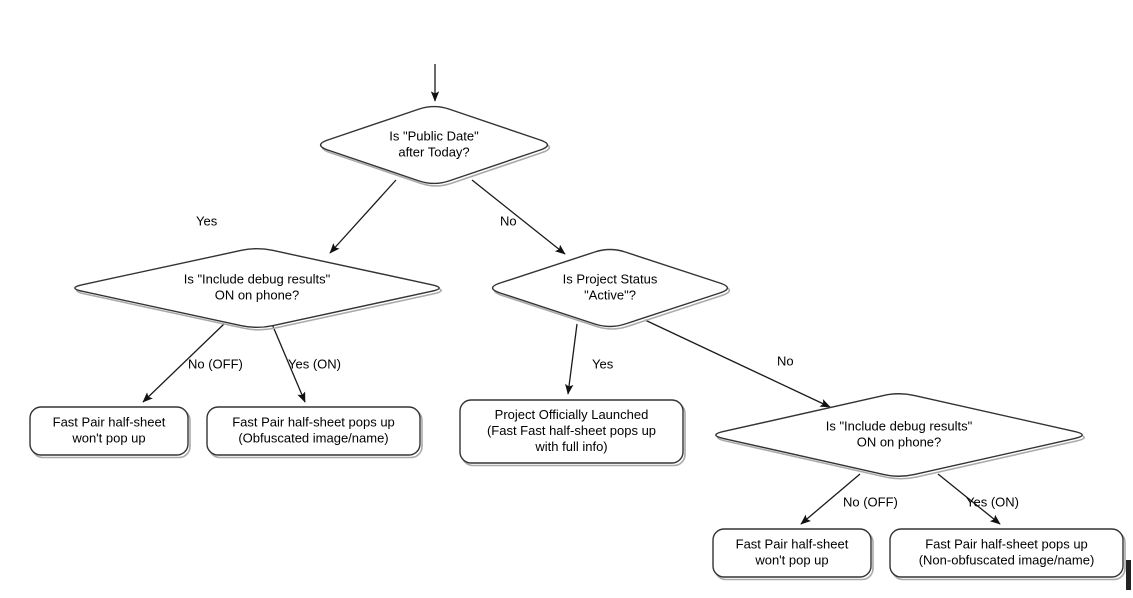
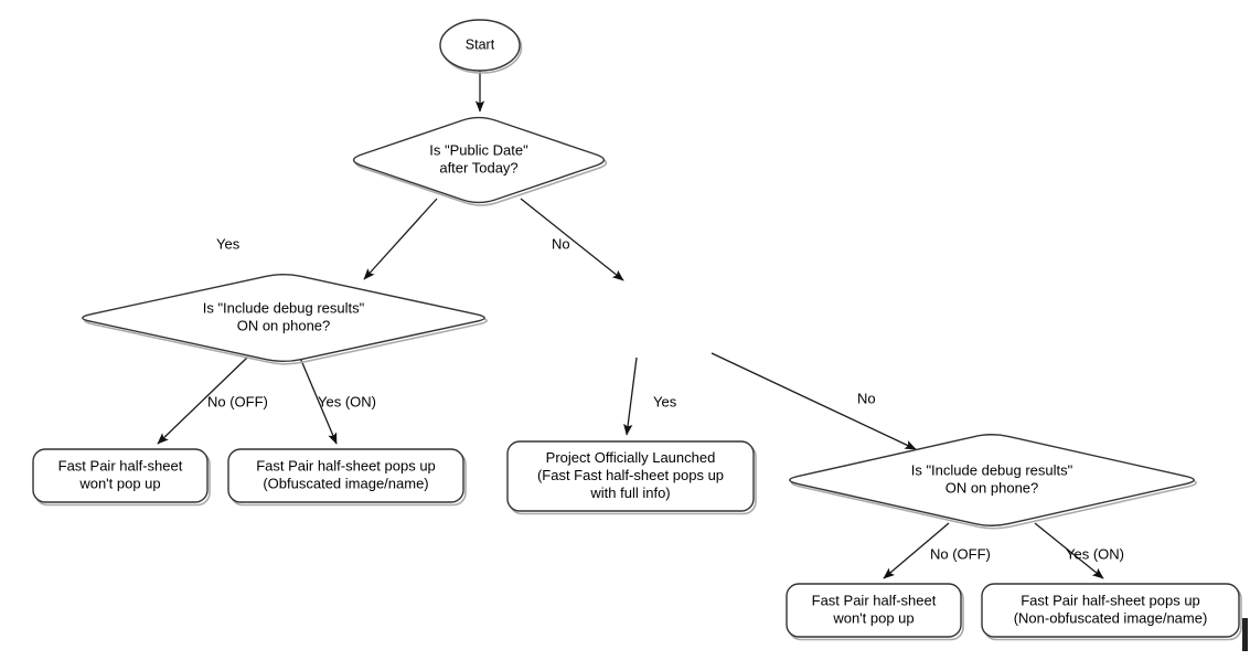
+ Start
  Is "Public Date"
  after Today?
  Is "Include debug results"
  ON on phone?
- Is Project Status
- "Active"?
  Is "Include debug results"
  ON on phone?
  Fast Pair half-sheet
  won't pop up
  Fast Pair half-sheet pops up
  (Obfuscated image/name)
  Project Officially Launched
  (Fast Fast half-sheet pops up
  with full info)
  Fast Pair half-sheet
  won't pop up
  Fast Pair half-sheet pops up
  (Non-obfuscated image/name)
  Yes
  No
  No (OFF)
  Yes (ON)
  Yes
  No
  No (OFF)
  Yes (ON)
